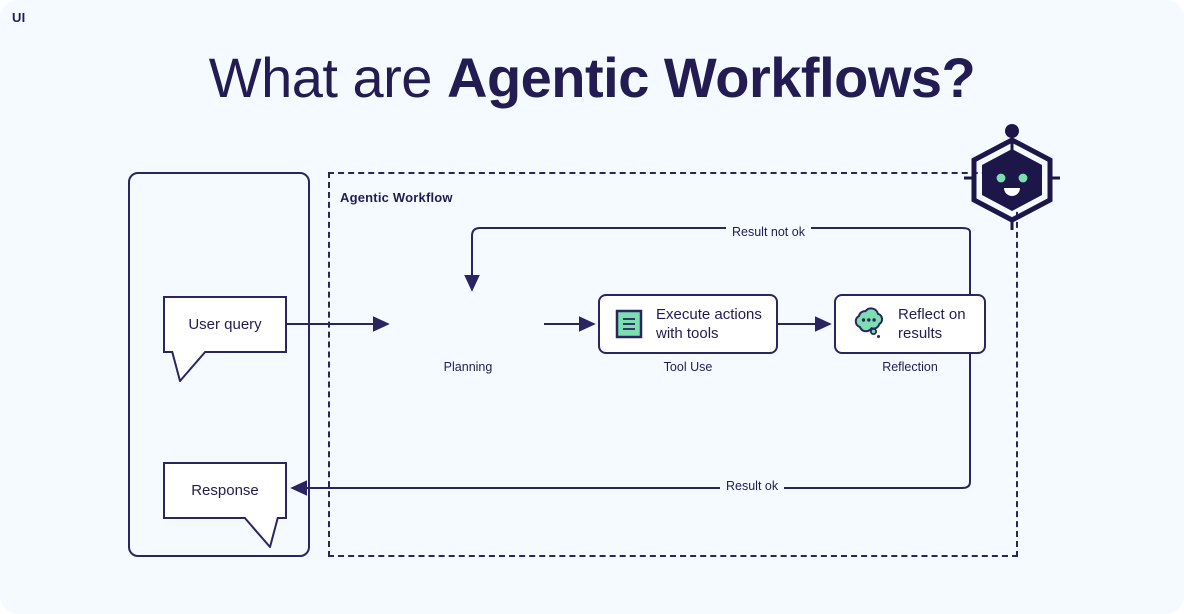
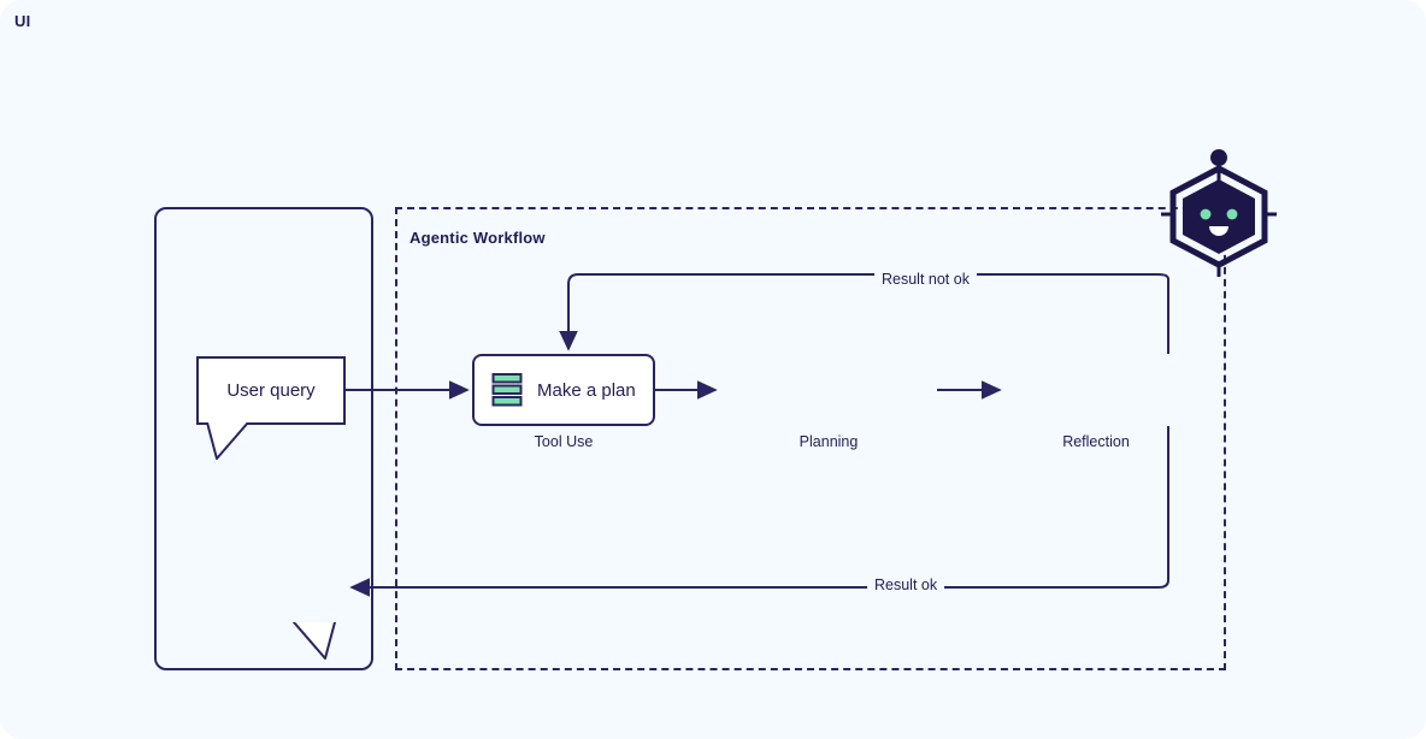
- What are Agentic Workflows?
  UI
  User query
- Response
  Agentic Workflow
  Result not ok
  Result ok
+ Make a plan
- Planning
+ Tool Use
- Execute actions
- with tools
- Tool Use
+ Planning
- Reflect on
- results
  Reflection
